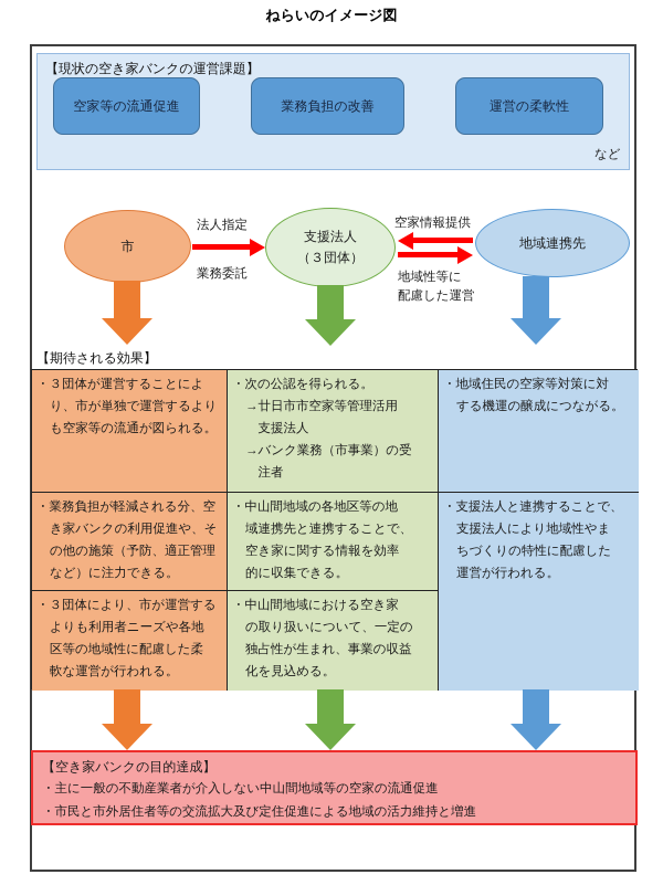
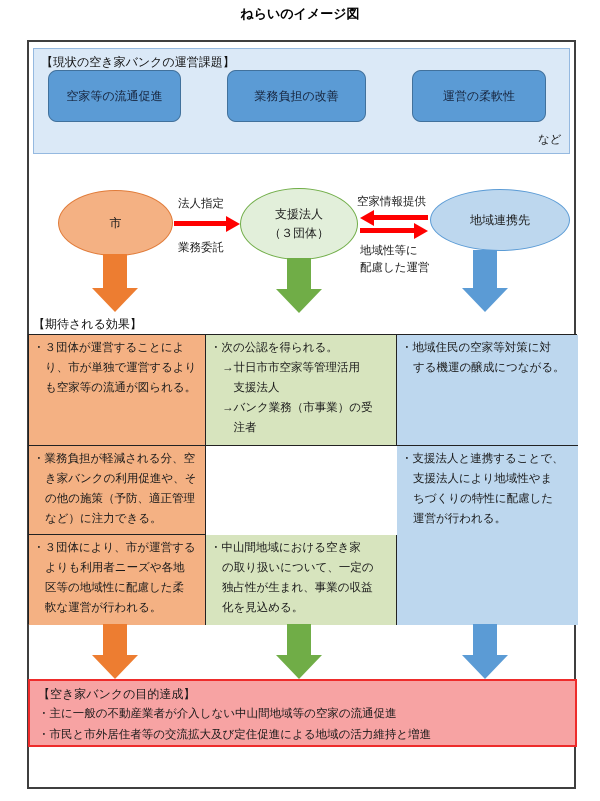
  ねらいのイメージ図
  【現状の空き家バンクの運営課題】
  空家等の流通促進
  業務負担の改善
  運営の柔軟性
  など
  市
  支援法人
  （３団体）
  地域連携先
  法人指定
  業務委託
  空家情報提供
  地域性等に
  配慮した運営
  【期待される効果】
  ・３団体が運営することによ
  り、市が単独で運営するより
  も空家等の流通が図られる。
  ・次の公認を得られる。
  →廿日市市空家等管理活用
  支援法人
  →バンク業務（市事業）の受
  注者
  ・地域住民の空家等対策に対
  する機運の醸成につながる。
  ・業務負担が軽減される分、空
  き家バンクの利用促進や、そ
  の他の施策（予防、適正管理
  など）に注力できる。
- ・中山間地域の各地区等の地
- 域連携先と連携することで、
- 空き家に関する情報を効率
- 的に収集できる。
  ・支援法人と連携することで、
  支援法人により地域性やま
  ちづくりの特性に配慮した
  運営が行われる。
  ・３団体により、市が運営する
  よりも利用者ニーズや各地
  区等の地域性に配慮した柔
  軟な運営が行われる。
  ・中山間地域における空き家
  の取り扱いについて、一定の
  独占性が生まれ、事業の収益
  化を見込める。
  【空き家バンクの目的達成】
  ・主に一般の不動産業者が介入しない中山間地域等の空家の流通促進
  ・市民と市外居住者等の交流拡大及び定住促進による地域の活力維持と増進
